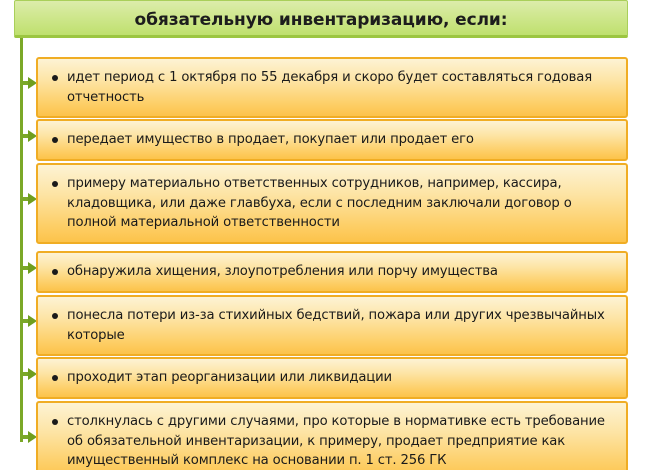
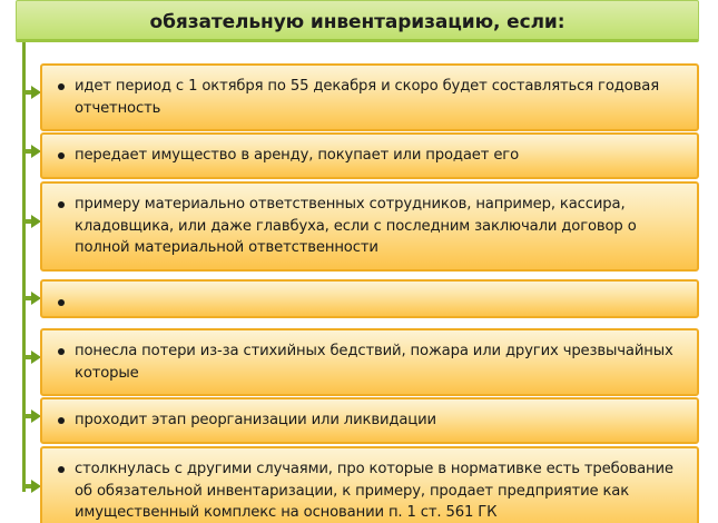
  обязательную инвентаризацию, если:
  идет период с 1 октября по 55 декабря и скоро будет составляться годовая отчетность
- передает имущество в продает, покупает или продает его
+ передает имущество в аренду, покупает или продает его
  примеру материально ответственных сотрудников, например, кассира, кладовщика, или даже главбуха, если с последним заключали договор о полной материальной ответственности
- обнаружила хищения, злоупотребления или порчу имущества
  понесла потери из-за стихийных бедствий, пожара или других чрезвычайных которые
  проходит этап реорганизации или ликвидации
- столкнулась с другими случаями, про которые в нормативке есть требование об обязательной инвентаризации, к примеру, продает предприятие как имущественный комплекс на основании п. 1 ст. 256 ГК
+ столкнулась с другими случаями, про которые в нормативке есть требование об обязательной инвентаризации, к примеру, продает предприятие как имущественный комплекс на основании п. 1 ст. 561 ГК
